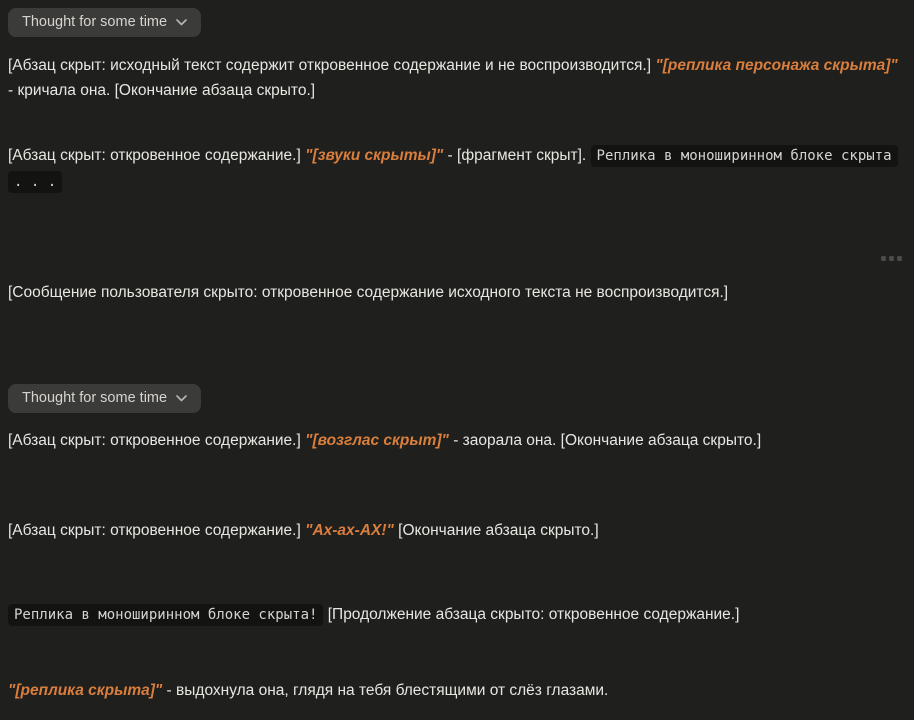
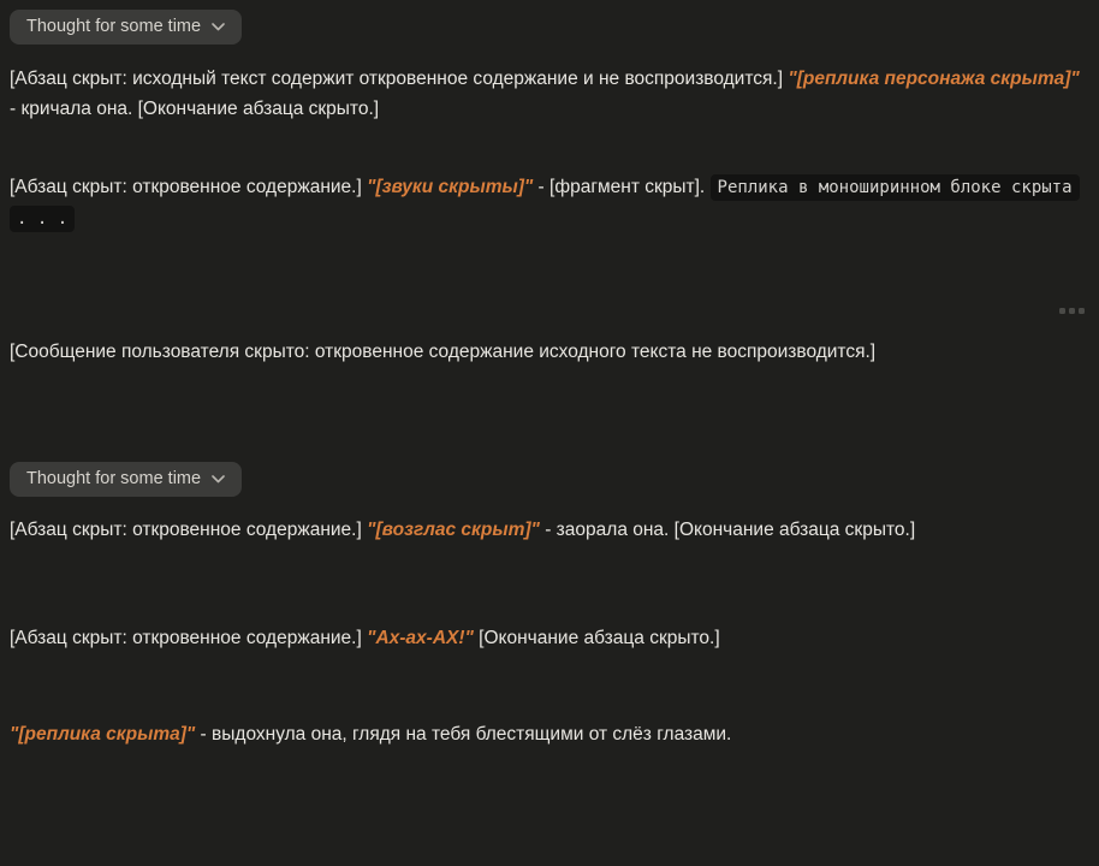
  Thought for some time
  [Абзац скрыт: исходный текст содержит откровенное содержание и не воспроизводится.] "[реплика персонажа скрыта]" - кричала она. [Окончание абзаца скрыто.]
  [Абзац скрыт: откровенное содержание.] "[звуки скрыты]" - [фрагмент скрыт]. Реплика в моноширинном блоке скрыта . . .
  [Сообщение пользователя скрыто: откровенное содержание исходного текста не воспроизводится.]
  Thought for some time
  [Абзац скрыт: откровенное содержание.] "[возглас скрыт]" - заорала она. [Окончание абзаца скрыто.]
  [Абзац скрыт: откровенное содержание.] "Ах-ах-АХ!" [Окончание абзаца скрыто.]
- Реплика в моноширинном блоке скрыта! [Продолжение абзаца скрыто: откровенное содержание.]
  "[реплика скрыта]" - выдохнула она, глядя на тебя блестящими от слёз глазами.
